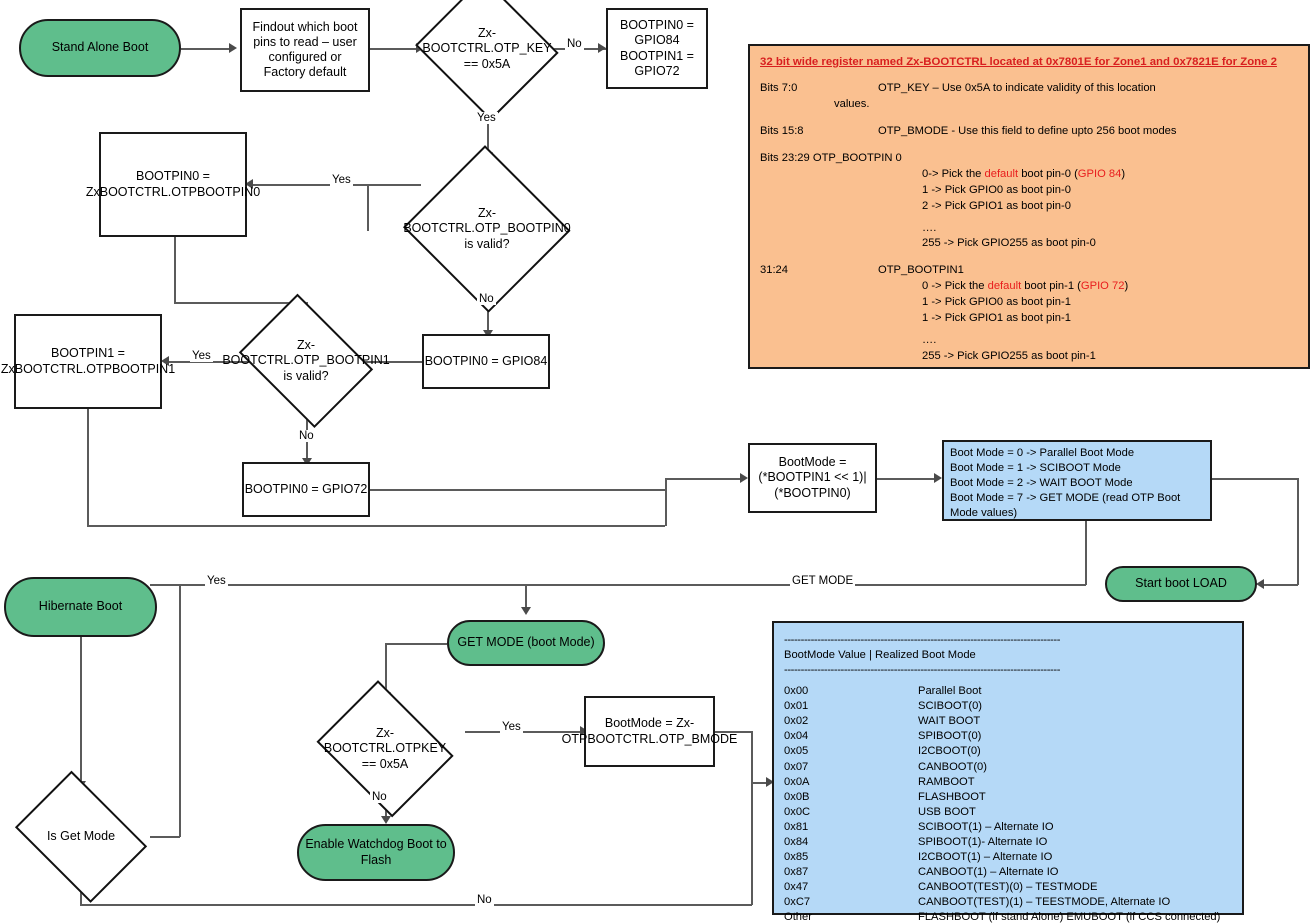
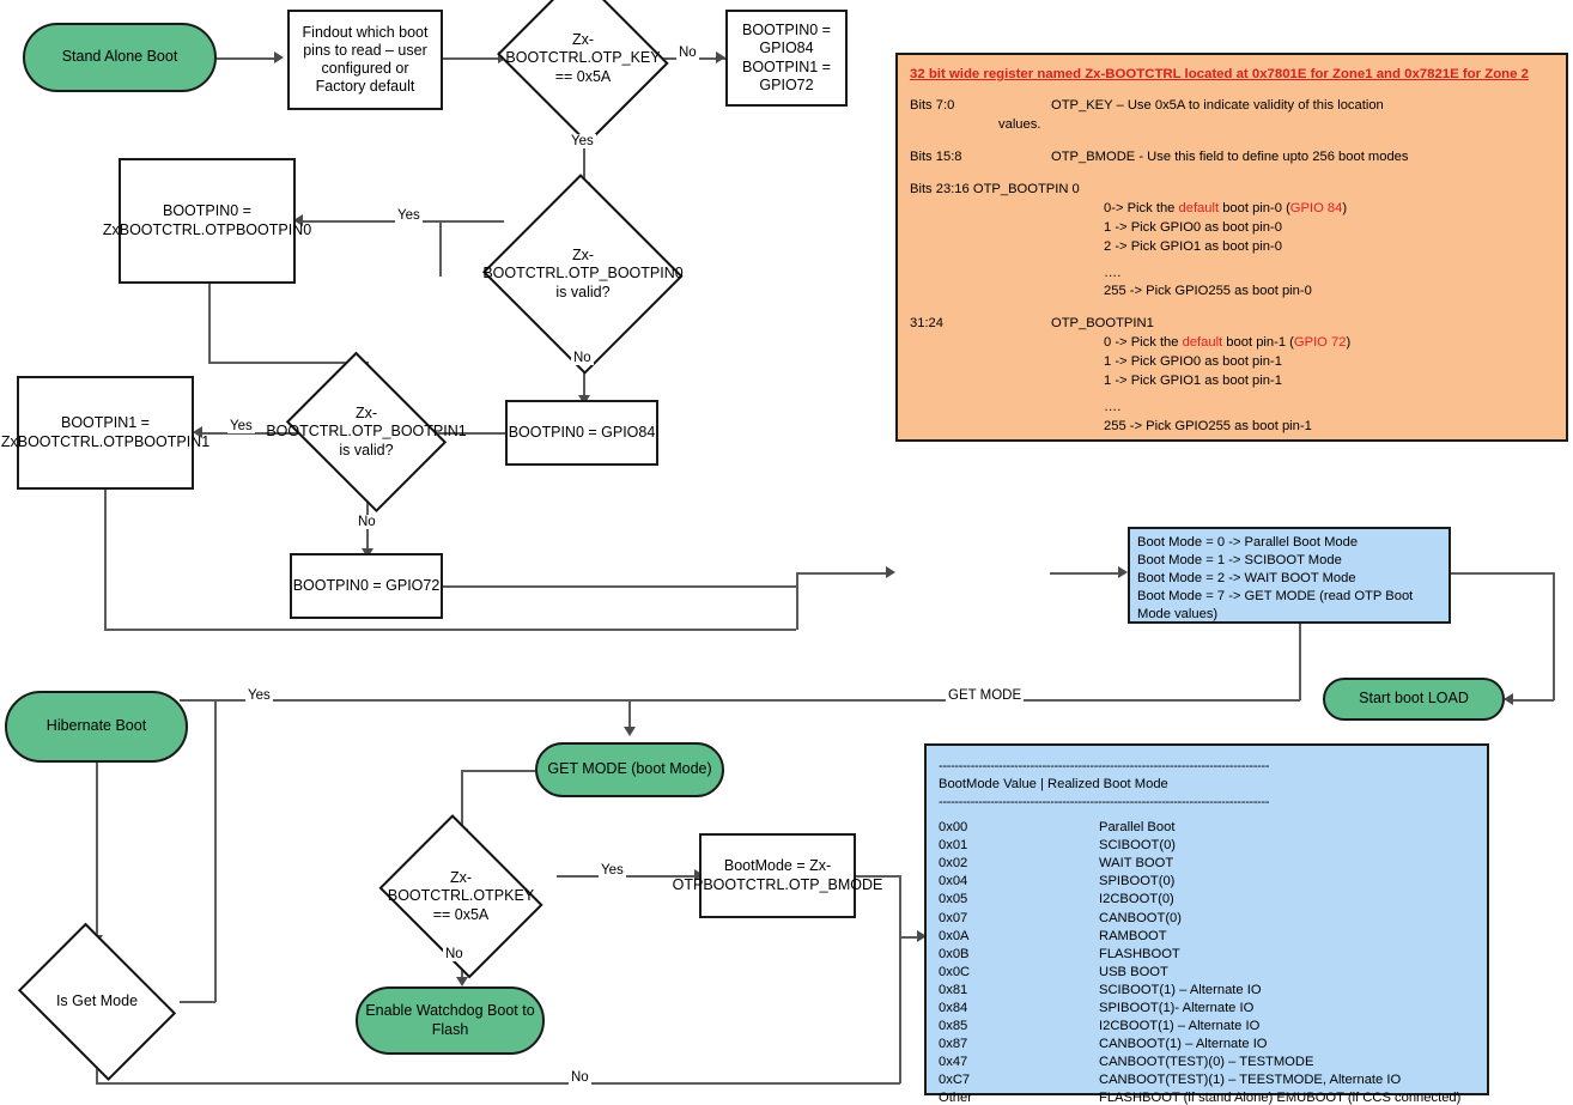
  Stand Alone Boot
  Findout which boot pins to read – user configured or Factory default
  Zx-BOOTCTRL.OTP_KEY == 0x5A
  BOOTPIN0 = GPIO84
  BOOTPIN1 = GPIO72
  Zx-BOOTCTRL.OTP_BOOTPIN0 is valid?
  BOOTPIN0 = ZxBOOTCTRL.OTPBOOTPIN0
  BOOTPIN0 = GPIO84
  Zx-BOOTCTRL.OTP_BOOTPIN1 is valid?
  BOOTPIN1 = ZxBOOTCTRL.OTPBOOTPIN1
  BOOTPIN0 = GPIO72
- BootMode = (*BOOTPIN1 << 1)|(*BOOTPIN0)
  Start boot LOAD
  Hibernate Boot
  Is Get Mode
  GET MODE (boot Mode)
  Zx-BOOTCTRL.OTPKEY == 0x5A
  BootMode = Zx-OTPBOOTCTRL.OTP_BMODE
  Enable Watchdog Boot to Flash
  No
  Yes
  Yes
  No
  Yes
  No
  Yes
  GET MODE
  Yes
  No
  No
  32 bit wide register named Zx-BOOTCTRL located at 0x7801E for Zone1 and 0x7821E for Zone 2
  Bits 7:0
  OTP_KEY – Use 0x5A to indicate validity of this location
  values.
  Bits 15:8
  OTP_BMODE - Use this field to define upto 256 boot modes
- Bits 23:29 OTP_BOOTPIN 0
+ Bits 23:16 OTP_BOOTPIN 0
  0-> Pick the default boot pin-0 (GPIO 84)
  1 -> Pick GPIO0 as boot pin-0
  2 -> Pick GPIO1 as boot pin-0
  ….
  255 -> Pick GPIO255 as boot pin-0
  31:24
  OTP_BOOTPIN1
  0 -> Pick the default boot pin-1 (GPIO 72)
  1 -> Pick GPIO0 as boot pin-1
  1 -> Pick GPIO1 as boot pin-1
  ….
  255 -> Pick GPIO255 as boot pin-1
  Boot Mode = 0 -> Parallel Boot Mode
  Boot Mode = 1 -> SCIBOOT Mode
  Boot Mode = 2 -> WAIT BOOT Mode
  Boot Mode = 7 -> GET MODE (read OTP Boot Mode values)
  -----------------------------------------------------------------------------------
  BootMode Value | Realized Boot Mode
  -----------------------------------------------------------------------------------
  0x00
  Parallel Boot
  0x01
  SCIBOOT(0)
  0x02
  WAIT BOOT
  0x04
  SPIBOOT(0)
  0x05
  I2CBOOT(0)
  0x07
  CANBOOT(0)
  0x0A
  RAMBOOT
  0x0B
  FLASHBOOT
  0x0C
  USB BOOT
  0x81
  SCIBOOT(1) – Alternate IO
  0x84
  SPIBOOT(1)- Alternate IO
  0x85
  I2CBOOT(1) – Alternate IO
  0x87
  CANBOOT(1) – Alternate IO
  0x47
  CANBOOT(TEST)(0) – TESTMODE
  0xC7
  CANBOOT(TEST)(1) – TEESTMODE, Alternate IO
  Other
  FLASHBOOT (if stand Alone) EMUBOOT (if CCS connected)
